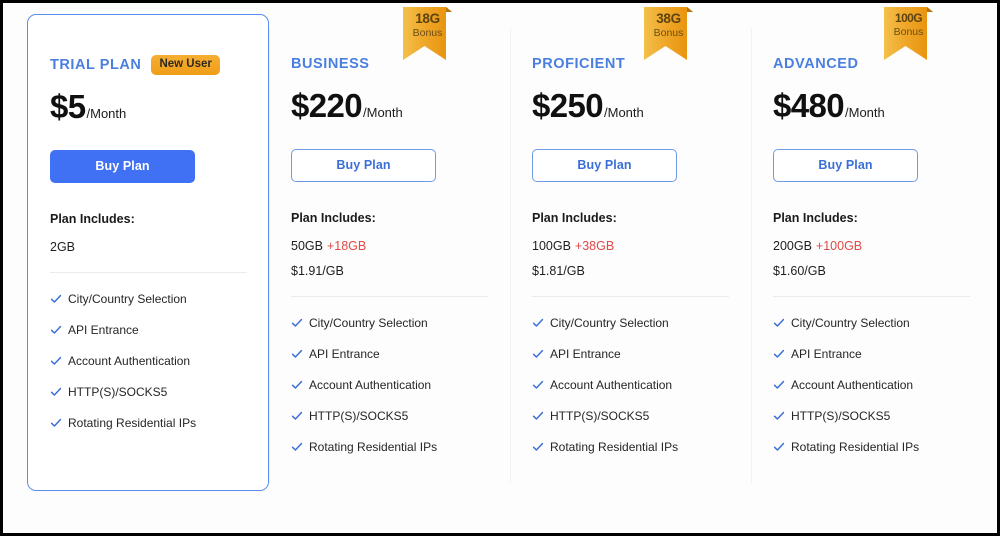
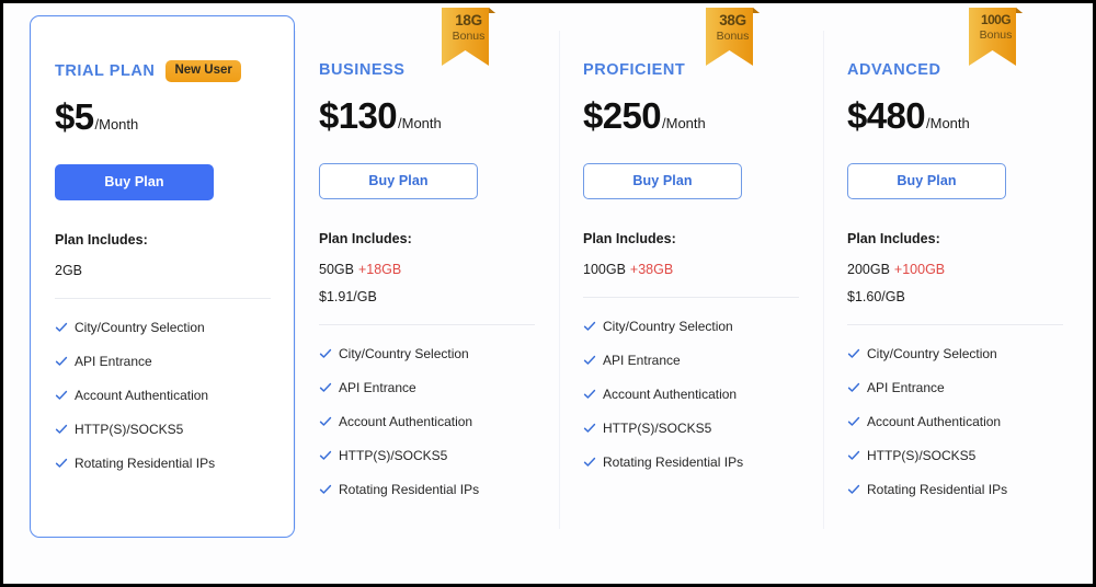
  TRIAL PLAN
  New User
  $5
  /Month
  Buy Plan
  Plan Includes:
  2GB
  City/Country Selection
  API Entrance
  Account Authentication
  HTTP(S)/SOCKS5
  Rotating Residential IPs
  18G
  Bonus
  BUSINESS
- $220
+ $130
  /Month
  Buy Plan
  Plan Includes:
  50GB +18GB
  $1.91/GB
  City/Country Selection
  API Entrance
  Account Authentication
  HTTP(S)/SOCKS5
  Rotating Residential IPs
  38G
  Bonus
  PROFICIENT
  $250
  /Month
  Buy Plan
  Plan Includes:
  100GB +38GB
- $1.81/GB
  City/Country Selection
  API Entrance
  Account Authentication
  HTTP(S)/SOCKS5
  Rotating Residential IPs
  100G
  Bonus
  ADVANCED
  $480
  /Month
  Buy Plan
  Plan Includes:
  200GB +100GB
  $1.60/GB
  City/Country Selection
  API Entrance
  Account Authentication
  HTTP(S)/SOCKS5
  Rotating Residential IPs
